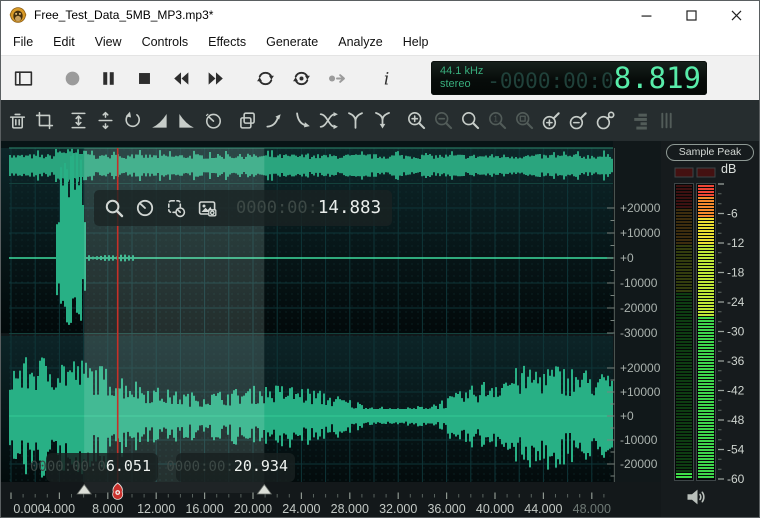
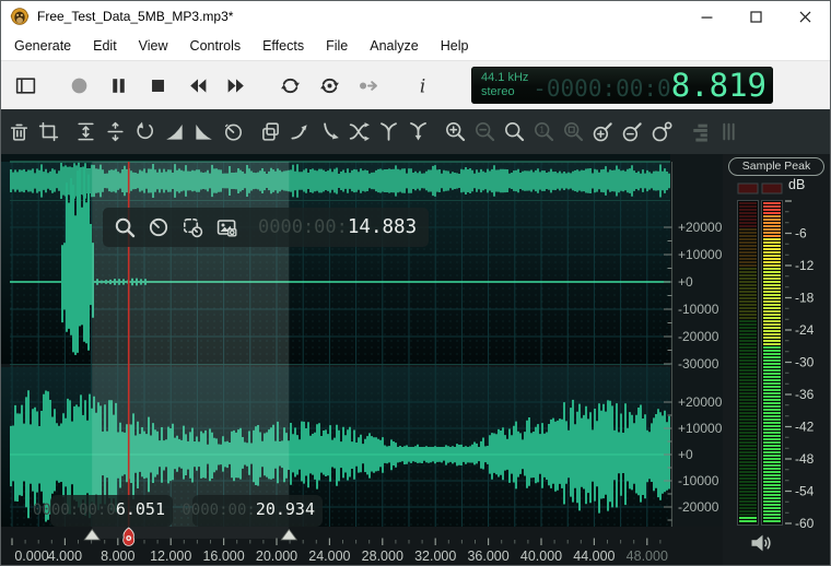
  Free_Test_Data_5MB_MP3.mp3*
- File
+ Generate
  Edit
  View
  Controls
  Effects
- Generate
+ File
  Analyze
  Help
  i
  44.1 kHz
  stereo
  -0000:00:0
  8.819
  1
  +20000
  +10000
  +0
  -10000
  -20000
  -30000
  +20000
  +10000
  +0
  -10000
  -20000
  0.000
  4.000
  8.000
  12.000
  16.000
  20.000
  24.000
  28.000
  32.000
  36.000
  40.000
  44.000
  48.000
  0000:00:
  14.883
  0000:00:0
  6.051
  0000:00:
  20.934
  Sample Peak
  dB
  -6
  -12
  -18
  -24
  -30
  -36
  -42
  -48
  -54
  -60
